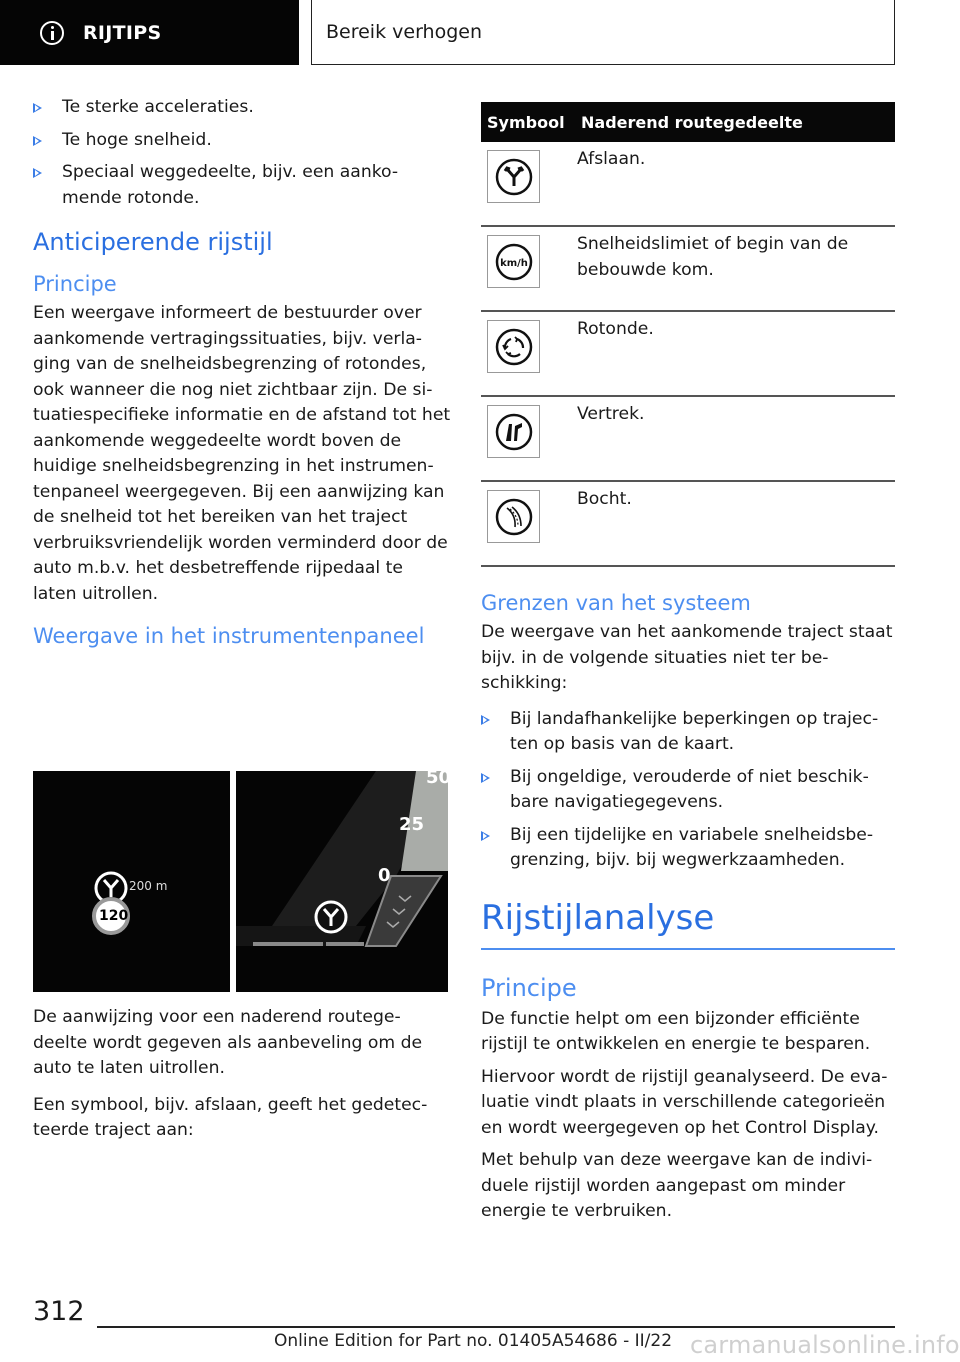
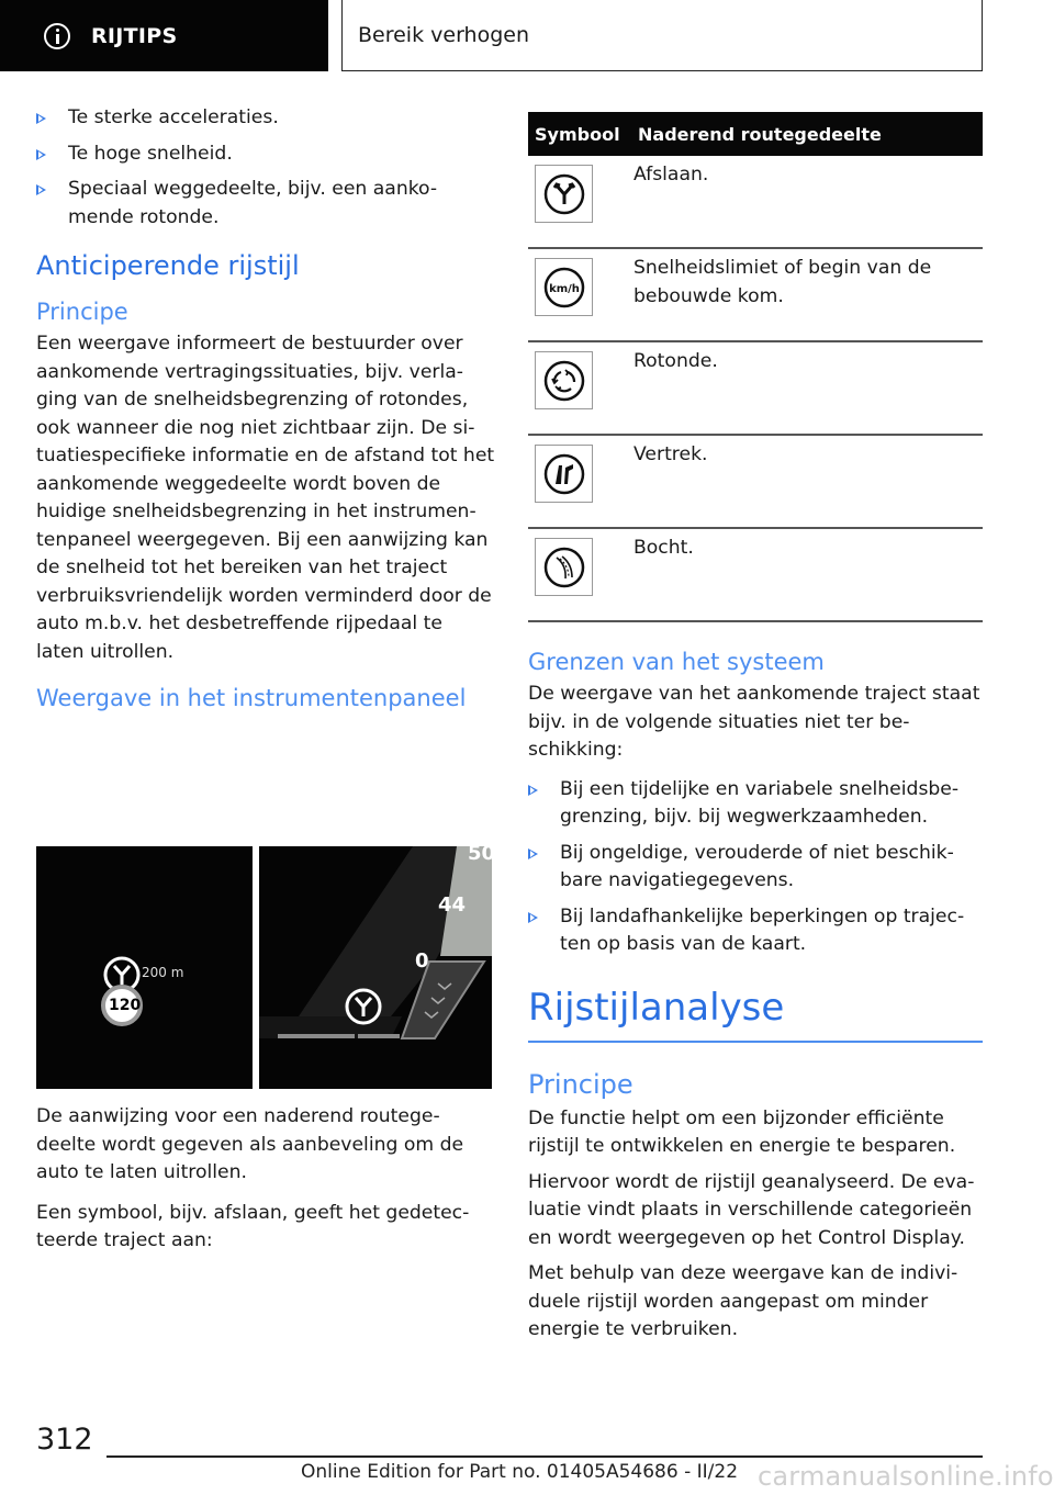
  RIJTIPS
  Bereik verhogen
  Te sterke acceleraties.
  Te hoge snelheid.
  Speciaal weggedeelte, bijv. een aanko-mende rotonde.
  Anticiperende rijstijl
  Principe
  Een weergave informeert de bestuurder over aankomende vertragingssituaties, bijv. verla-ging van de snelheidsbegrenzing of rotondes, ook wanneer die nog niet zichtbaar zijn. De si-tuatiespecifieke informatie en de afstand tot het aankomende weggedeelte wordt boven de huidige snelheidsbegrenzing in het instrumen-tenpaneel weergegeven. Bij een aanwijzing kan de snelheid tot het bereiken van het traject verbruiksvriendelijk worden verminderd door de auto m.b.v. het desbetreffende rijpedaal te laten uitrollen.
  Weergave in het instrumentenpaneel
  200 m
  120
  50
- 25
+ 44
  0
  De aanwijzing voor een naderend routege-deelte wordt gegeven als aanbeveling om de auto te laten uitrollen.
  Een symbool, bijv. afslaan, geeft het gedetec-teerde traject aan:
  Symbool	Naderend routegedeelte
  	Afslaan.
  km/h	Snelheidslimiet of begin van de bebouwde kom.
  	Rotonde.
  	Vertrek.
  	Bocht.
  Grenzen van het systeem
  De weergave van het aankomende traject staat bijv. in de volgende situaties niet ter be-schikking:
- Bij landafhankelijke beperkingen op trajec-ten op basis van de kaart.
+ Bij een tijdelijke en variabele snelheidsbe-grenzing, bijv. bij wegwerkzaamheden.
  Bij ongeldige, verouderde of niet beschik-bare navigatiegegevens.
- Bij een tijdelijke en variabele snelheidsbe-grenzing, bijv. bij wegwerkzaamheden.
+ Bij landafhankelijke beperkingen op trajec-ten op basis van de kaart.
  Rijstijlanalyse
  Principe
  De functie helpt om een bijzonder efficiënte rijstijl te ontwikkelen en energie te besparen.
  Hiervoor wordt de rijstijl geanalyseerd. De eva-luatie vindt plaats in verschillende categorieën en wordt weergegeven op het Control Display.
  Met behulp van deze weergave kan de indivi-duele rijstijl worden aangepast om minder energie te verbruiken.
  312
  Online Edition for Part no. 01405A54686 - II/22
  carmanualsonline.info
